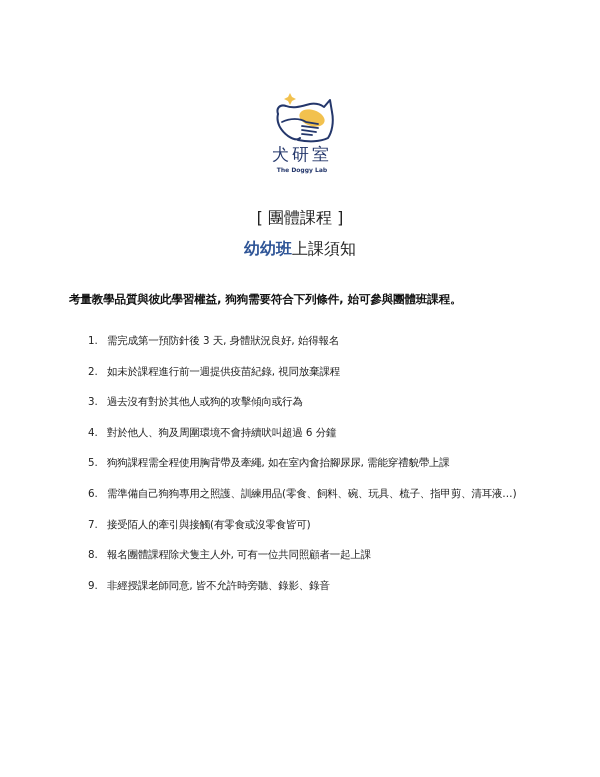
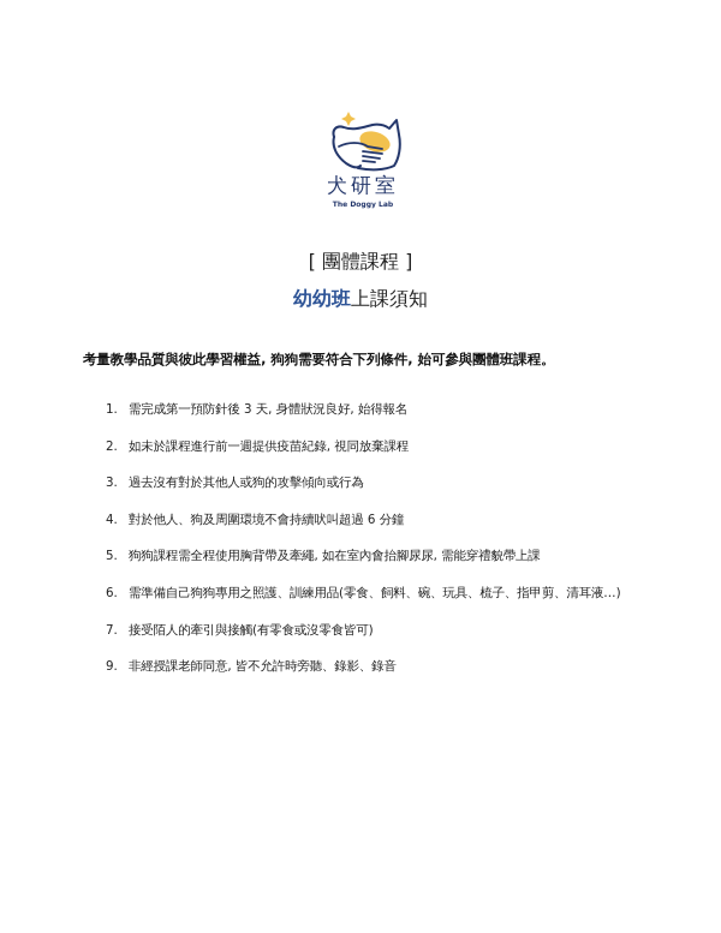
  犬研室
  [ 團體課程 ]
  幼幼班上課須知
  考量教學品質與彼此學習權益, 狗狗需要符合下列條件, 始可參與團體班課程。
  1.
  需完成第一預防針後 3 天, 身體狀況良好, 始得報名
  2.
  如未於課程進行前一週提供疫苗紀錄, 視同放棄課程
  3.
  過去沒有對於其他人或狗的攻擊傾向或行為
  4.
  對於他人、狗及周圍環境不會持續吠叫超過 6 分鐘
  5.
  狗狗課程需全程使用胸背帶及牽繩, 如在室內會抬腳尿尿, 需能穿禮貌帶上課
  6.
  需準備自己狗狗專用之照護、訓練用品(零食、飼料、碗、玩具、梳子、指甲剪、清耳液…)
  7.
  接受陌人的牽引與接觸(有零食或沒零食皆可)
- 8.
- 報名團體課程除犬隻主人外, 可有一位共同照顧者一起上課
  9.
  非經授課老師同意, 皆不允許時旁聽、錄影、錄音
